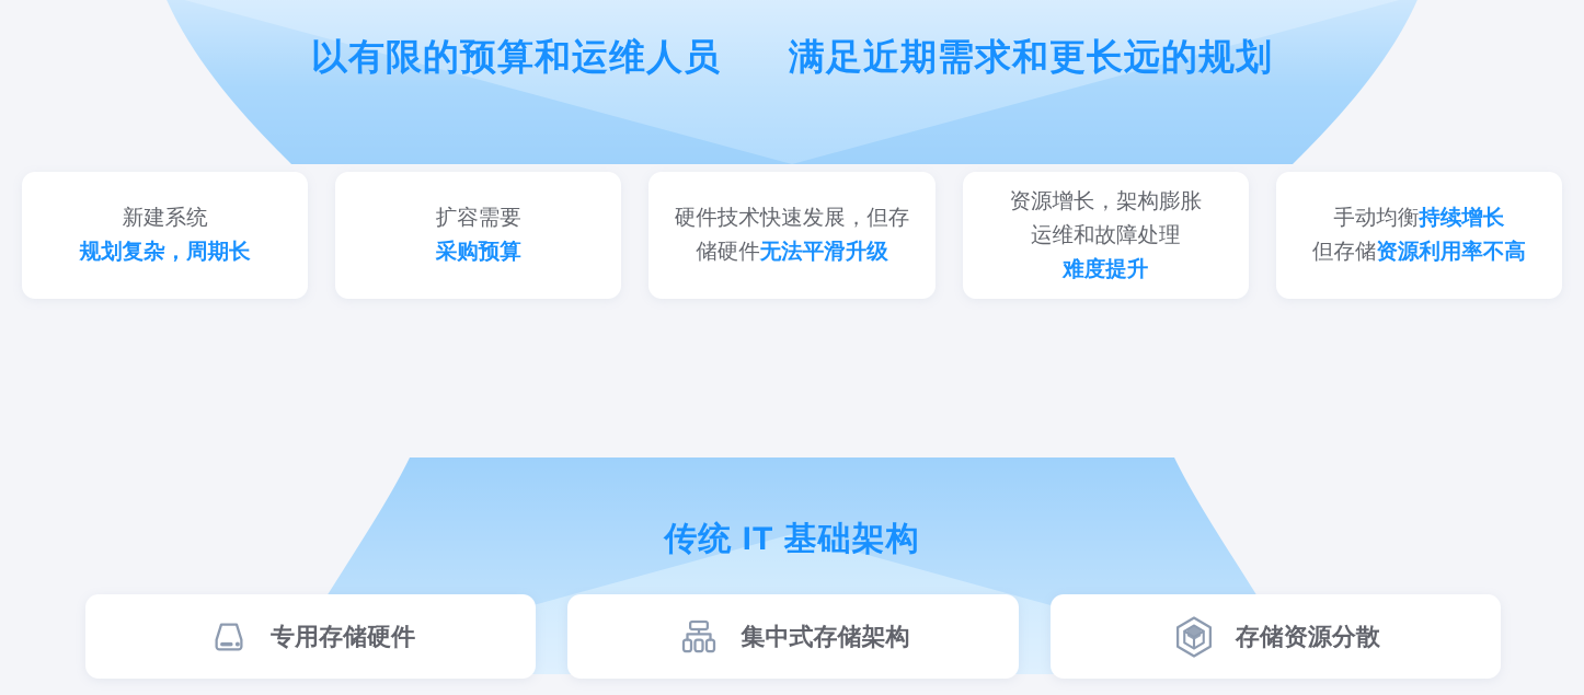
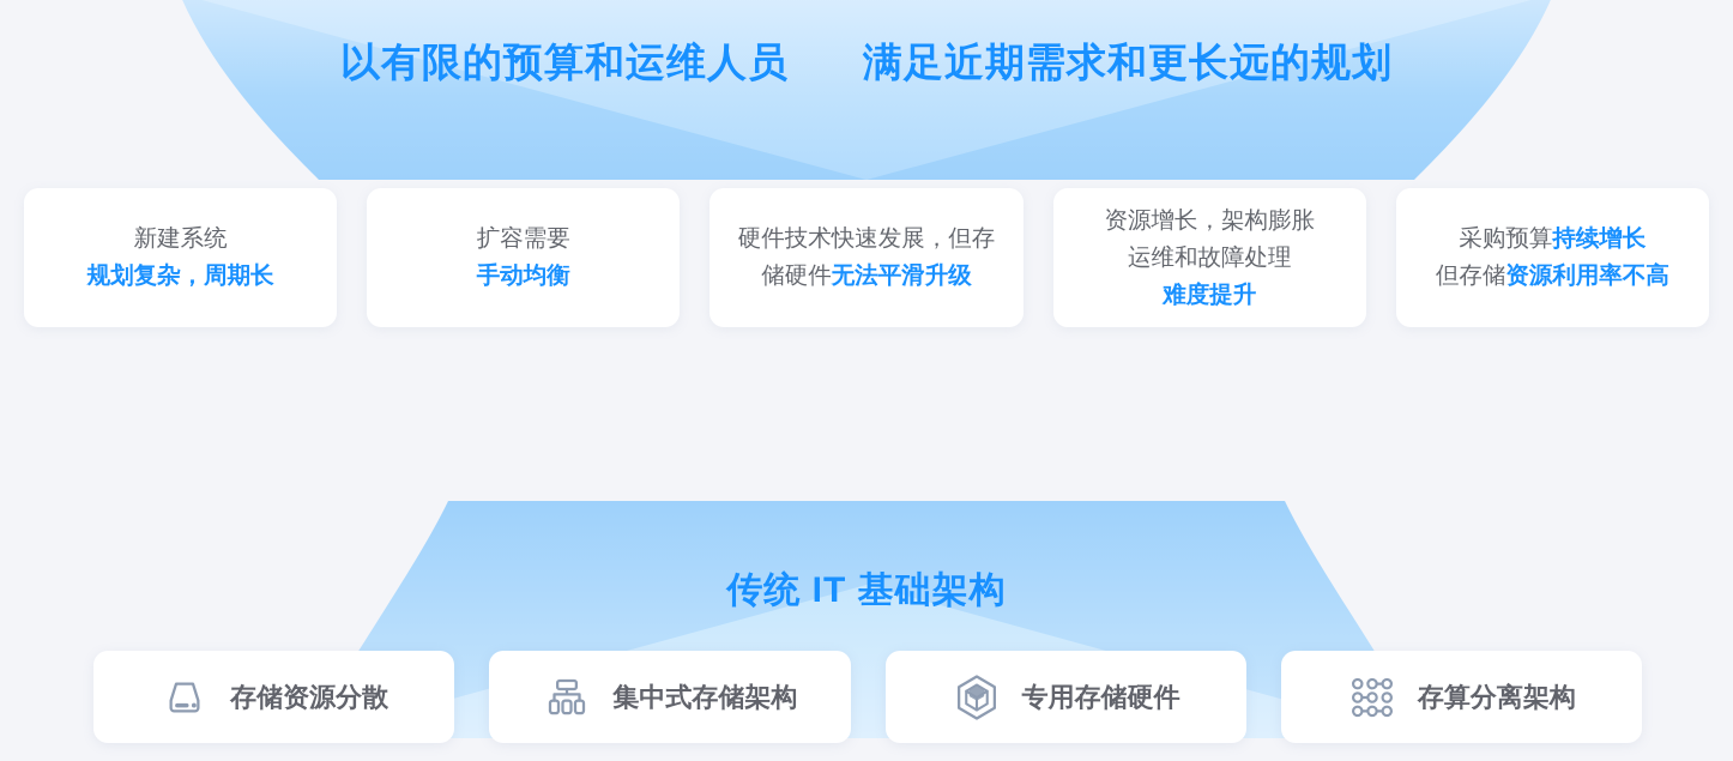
  以有限的预算和运维人员 满足近期需求和更长远的规划
  新建系统
  规划复杂，周期长
  扩容需要
- 采购预算
+ 手动均衡
  硬件技术快速发展，但存
  储硬件无法平滑升级
  资源增长，架构膨胀
  运维和故障处理
  难度提升
- 手动均衡持续增长
+ 采购预算持续增长
  但存储资源利用率不高
  传统 IT 基础架构
- 专用存储硬件
+ 存储资源分散
  集中式存储架构
- 存储资源分散
+ 专用存储硬件
+ 存算分离架构
